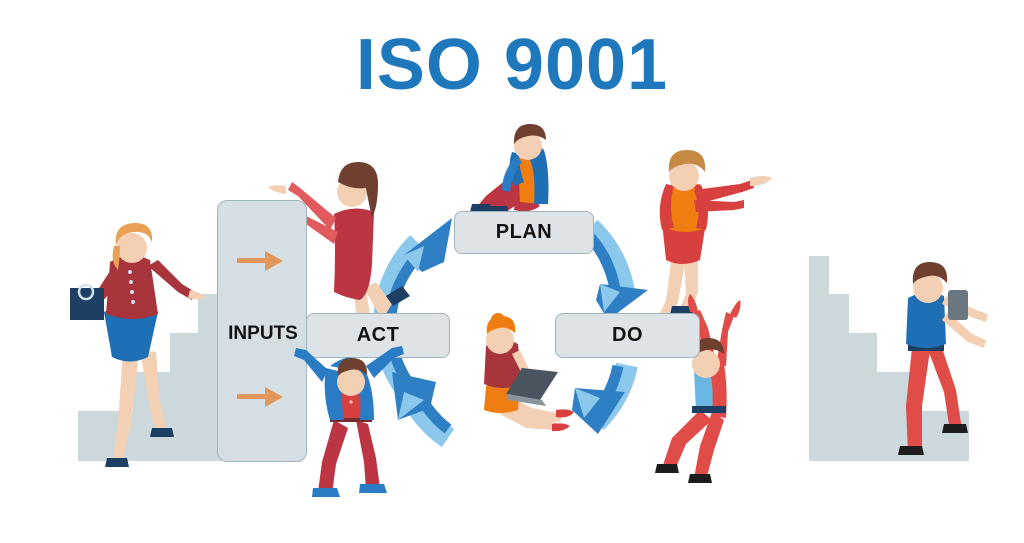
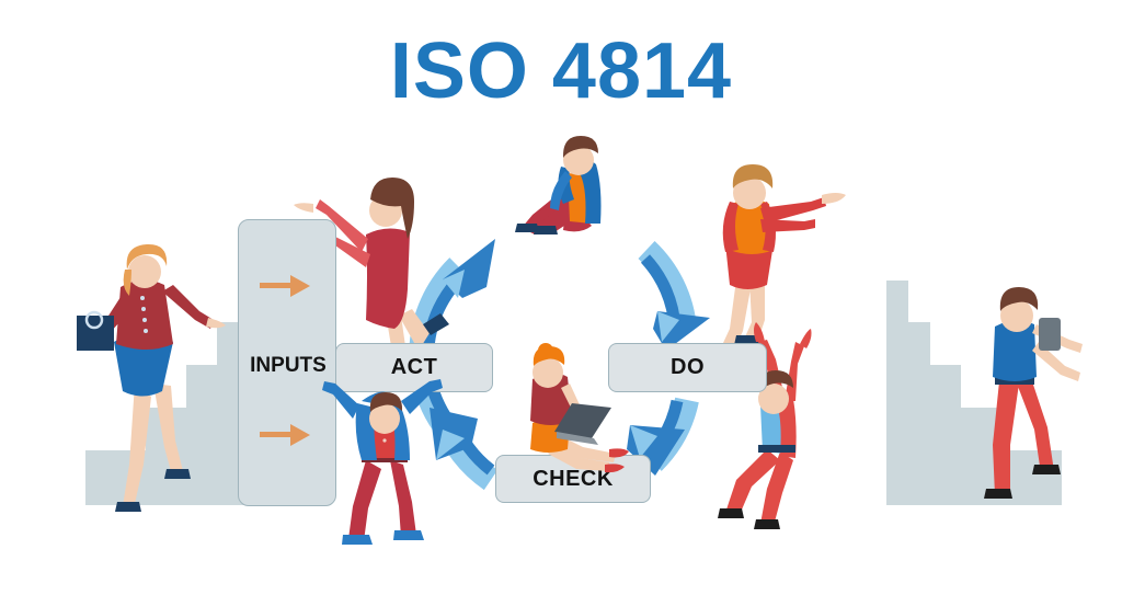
- ISO 9001
+ ISO 4814
  INPUTS
- PLAN
  DO
+ CHECK
  ACT
